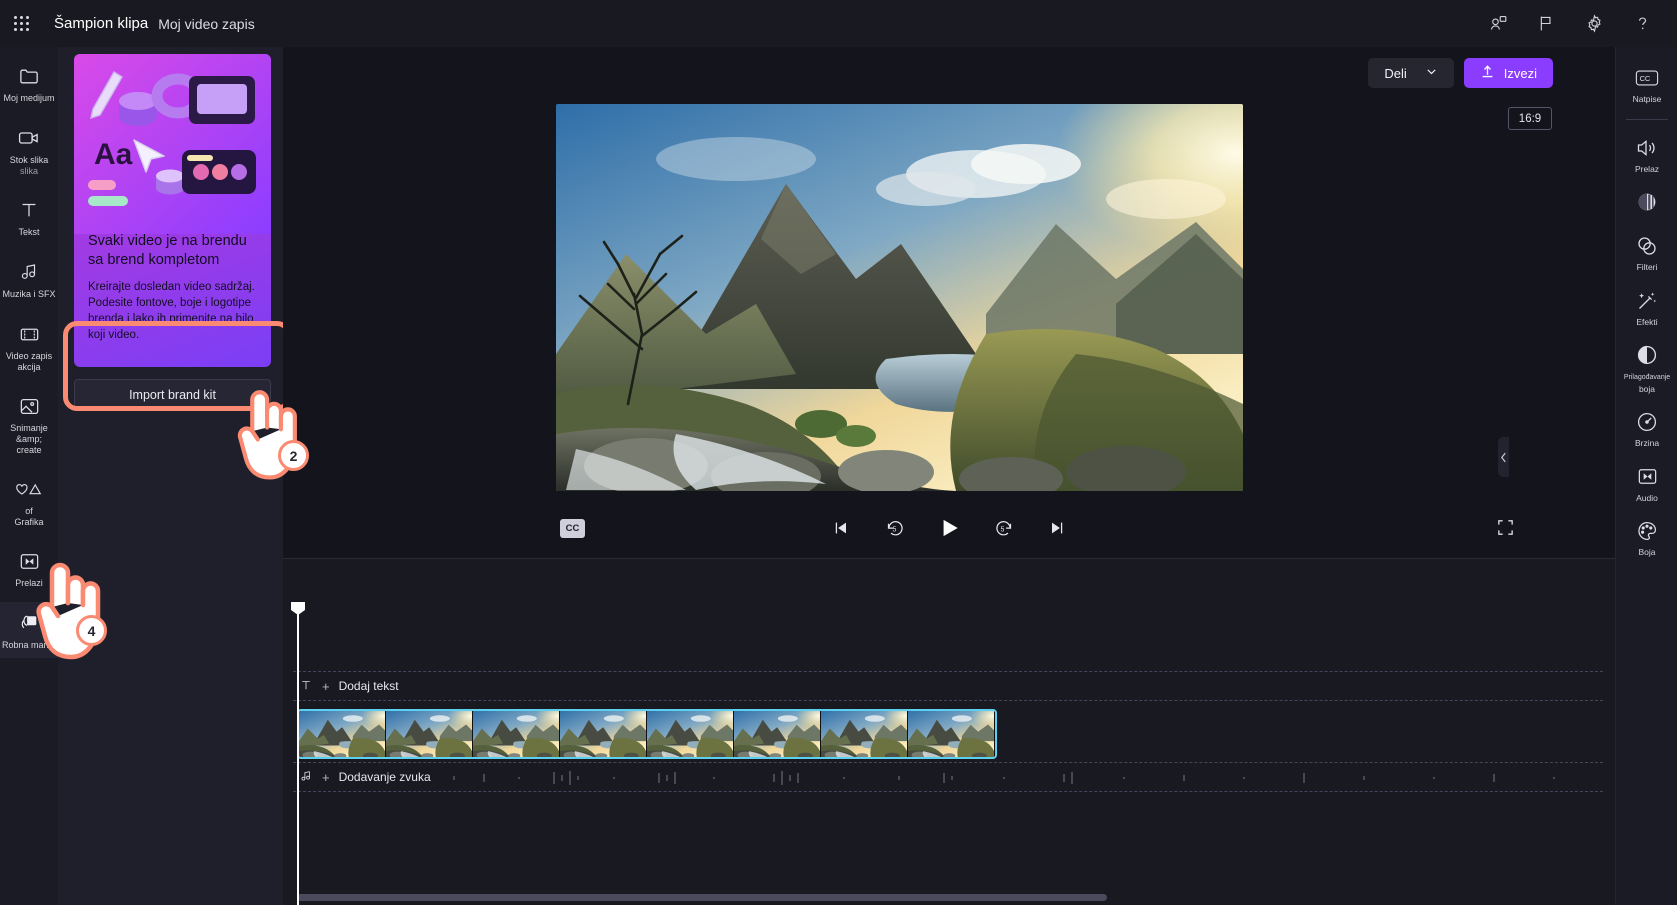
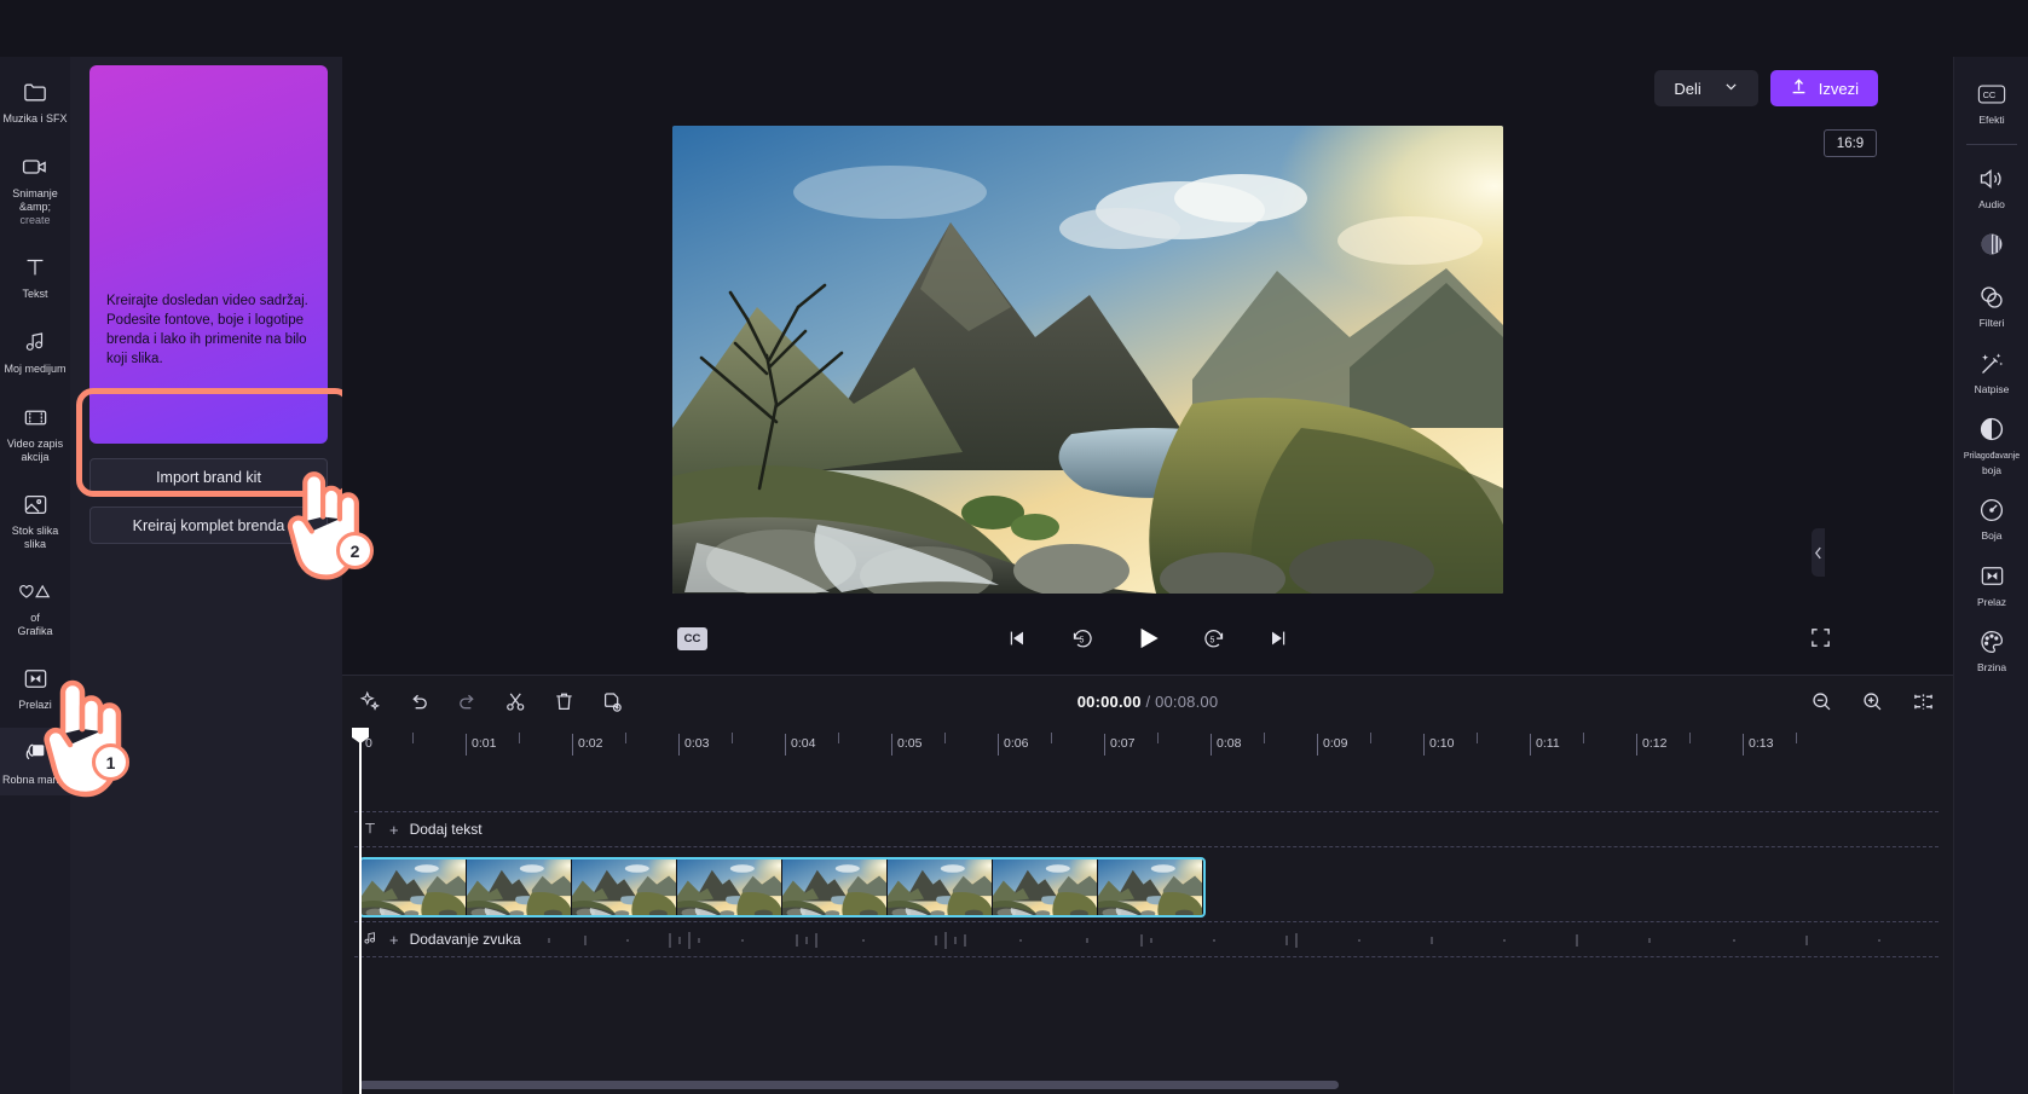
- Šampion klipa
- Moj video zapis
- Moj medijum
+ Muzika i SFX
- Stok slika
+ Snimanje &amp;
- slika
+ create
  Tekst
- Muzika i SFX
+ Moj medijum
  Video zapis akcija
- Snimanje &amp;
+ Stok slika
- create
+ slika
  of
  Grafika
  Prelazi
  Robna mar
- Aa
- Svaki video je na brendu sa brend kompletom
- Kreirajte dosledan video sadržaj. Podesite fontove, boje i logotipe brenda i lako ih primenite na bilo koji video.
+ Kreirajte dosledan video sadržaj. Podesite fontove, boje i logotipe brenda i lako ih primenite na bilo koji slika.
  Import brand kit
+ Kreiraj komplet brenda
  Deli
  Izvezi
  16:9
  CC
+ 00:00.00 / 00:08.00
+ 0
+ 0:01
+ 0:02
+ 0:03
+ 0:04
+ 0:05
+ 0:06
+ 0:07
+ 0:08
+ 0:09
+ 0:10
+ 0:11
+ 0:12
+ 0:13
  +
  Dodaj tekst
  +
  Dodavanje zvuka
  CC
- Natpise
+ Efekti
- Prelaz
+ Audio
  Filteri
- Efekti
+ Natpise
  boja
- Brzina
+ Boja
- Audio
+ Prelaz
- Boja
+ Brzina
- 4
+ 1
  2
